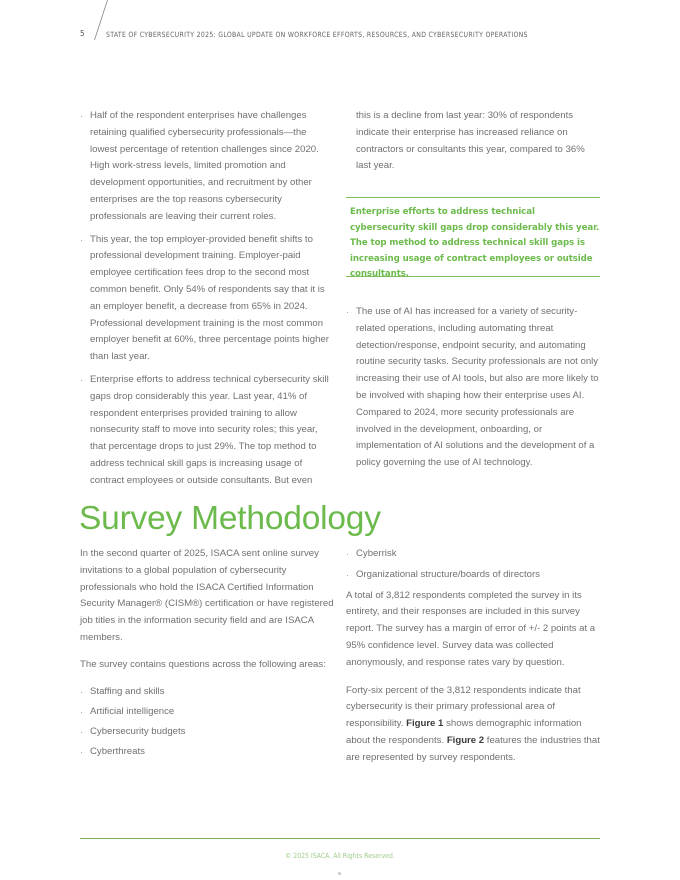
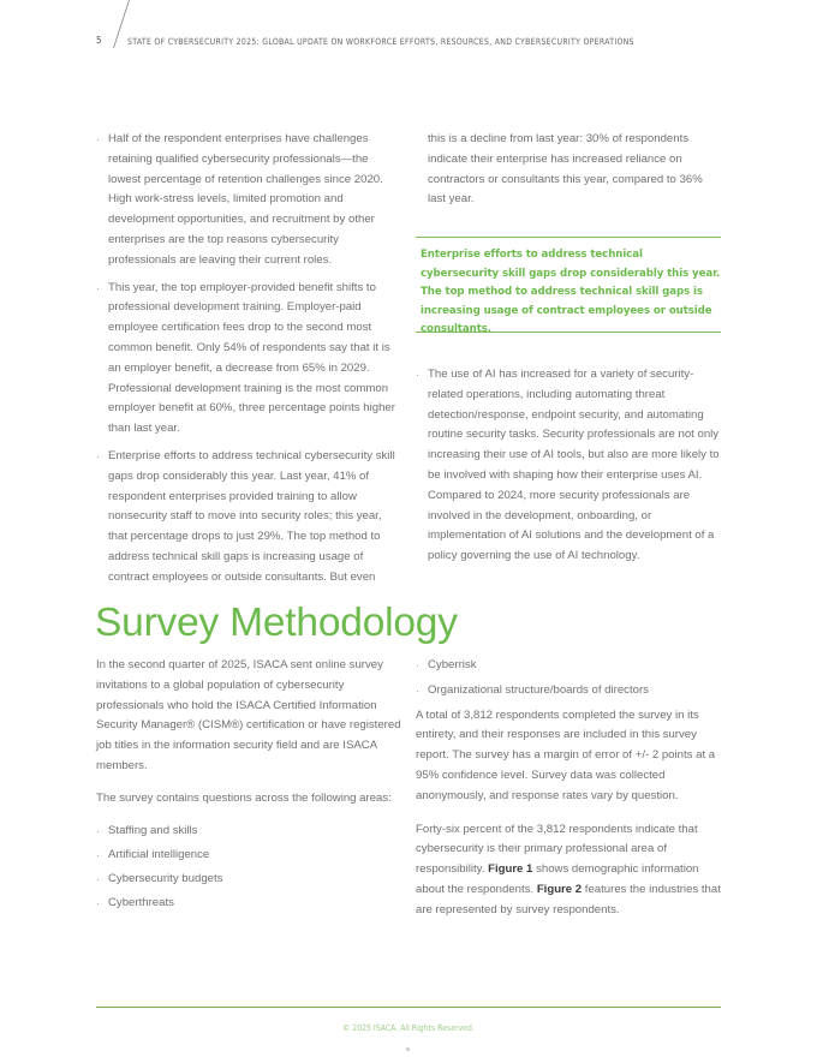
  5
  STATE OF CYBERSECURITY 2025: GLOBAL UPDATE ON WORKFORCE EFFORTS, RESOURCES, AND CYBERSECURITY OPERATIONS
  Half of the respondent enterprises have challenges retaining qualified cybersecurity professionals—the lowest percentage of retention challenges since 2020. High work-stress levels, limited promotion and development opportunities, and recruitment by other enterprises are the top reasons cybersecurity professionals are leaving their current roles.
- This year, the top employer-provided benefit shifts to professional development training. Employer-paid employee certification fees drop to the second most common benefit. Only 54% of respondents say that it is an employer benefit, a decrease from 65% in 2024. Professional development training is the most common employer benefit at 60%, three percentage points higher than last year.
+ This year, the top employer-provided benefit shifts to professional development training. Employer-paid employee certification fees drop to the second most common benefit. Only 54% of respondents say that it is an employer benefit, a decrease from 65% in 2029. Professional development training is the most common employer benefit at 60%, three percentage points higher than last year.
  Enterprise efforts to address technical cybersecurity skill gaps drop considerably this year. Last year, 41% of respondent enterprises provided training to allow nonsecurity staff to move into security roles; this year, that percentage drops to just 29%. The top method to address technical skill gaps is increasing usage of contract employees or outside consultants. But even
  this is a decline from last year: 30% of respondents indicate their enterprise has increased reliance on contractors or consultants this year, compared to 36% last year.
  Enterprise efforts to address technical cybersecurity skill gaps drop considerably this year. The top method to address technical skill gaps is increasing usage of contract employees or outside consultants.
  The use of AI has increased for a variety of security-related operations, including automating threat detection/response, endpoint security, and automating routine security tasks. Security professionals are not only increasing their use of AI tools, but also are more likely to be involved with shaping how their enterprise uses AI. Compared to 2024, more security professionals are involved in the development, onboarding, or implementation of AI solutions and the development of a policy governing the use of AI technology.
  Survey Methodology
  In the second quarter of 2025, ISACA sent online survey invitations to a global population of cybersecurity professionals who hold the ISACA Certified Information Security Manager® (CISM®) certification or have registered job titles in the information security field and are ISACA members.
  The survey contains questions across the following areas:
  Staffing and skills
  Artificial intelligence
  Cybersecurity budgets
  Cyberthreats
  Cyberrisk
  Organizational structure/boards of directors
  A total of 3,812 respondents completed the survey in its entirety, and their responses are included in this survey report. The survey has a margin of error of +/- 2 points at a 95% confidence level. Survey data was collected anonymously, and response rates vary by question.
  Forty-six percent of the 3,812 respondents indicate that cybersecurity is their primary professional area of responsibility. Figure 1 shows demographic information about the respondents. Figure 2 features the industries that are represented by survey respondents.
  © 2025 ISACA. All Rights Reserved.
